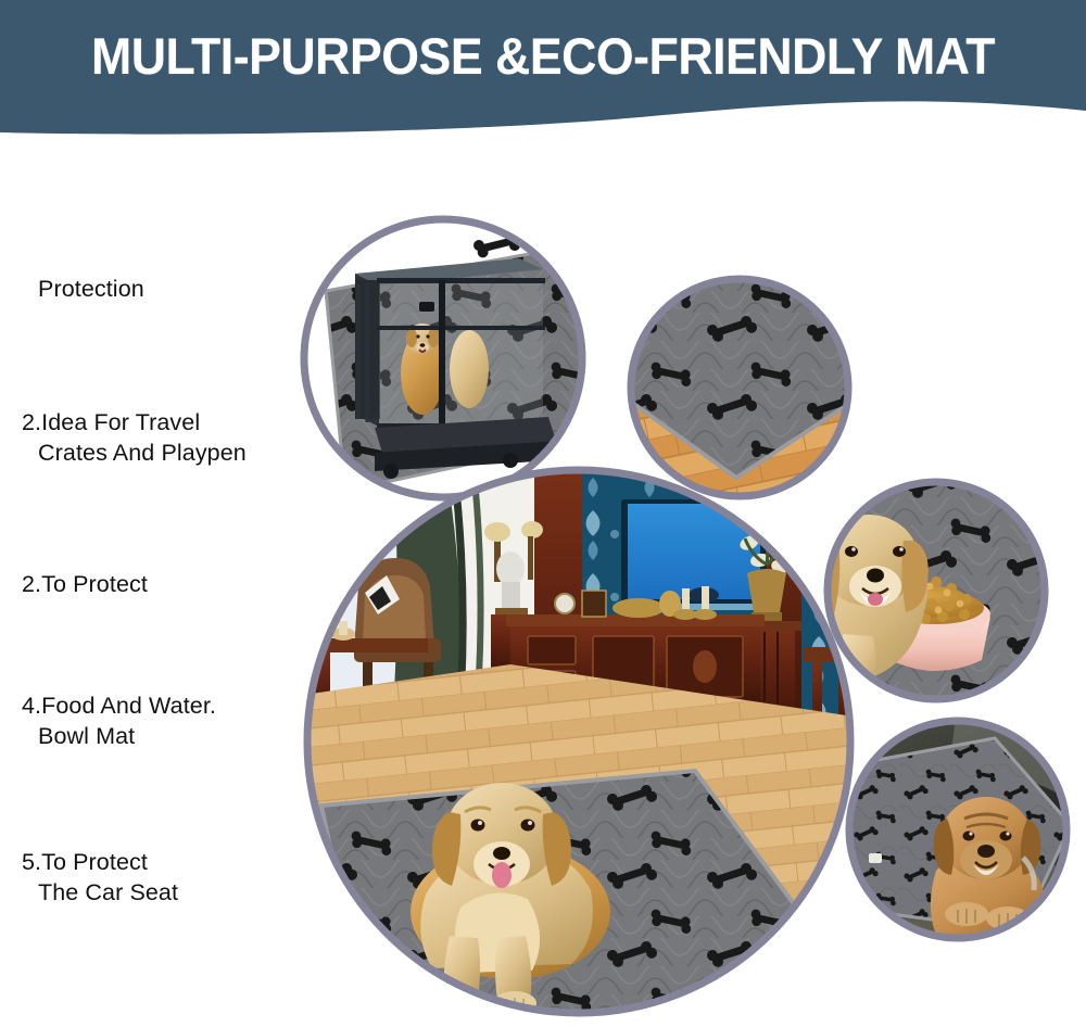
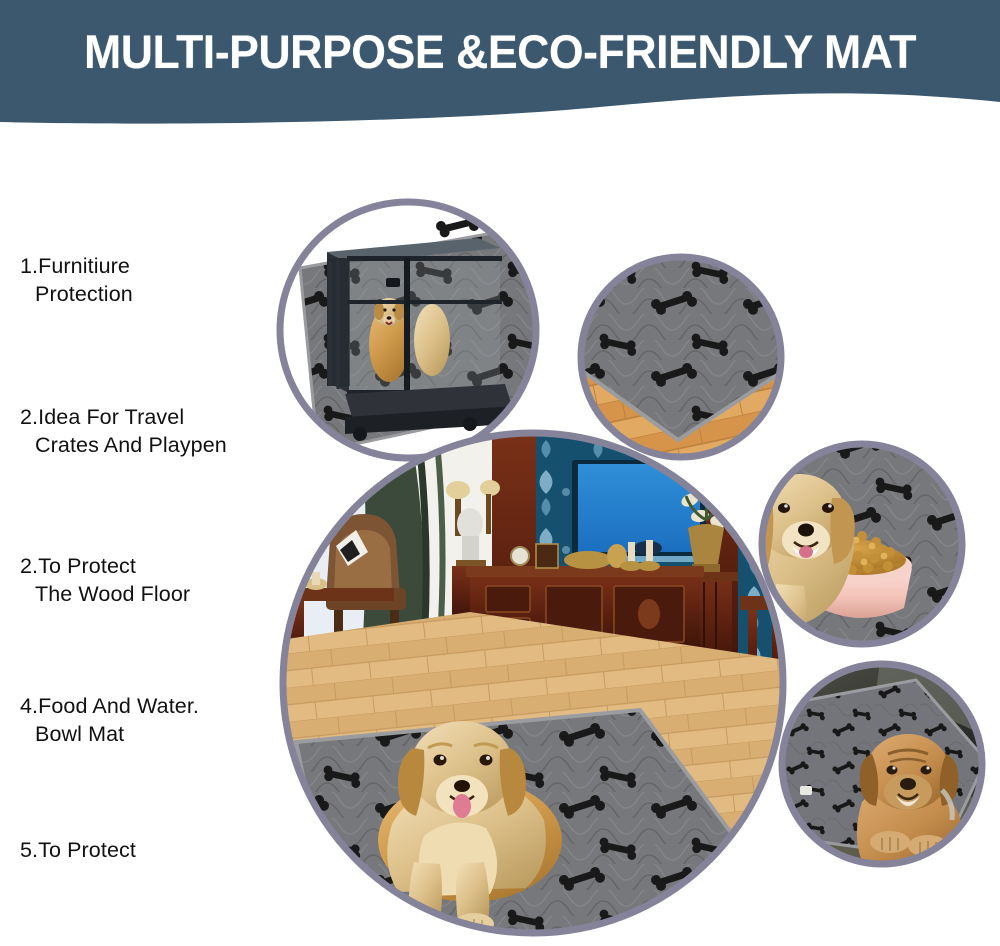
  MULTI-PURPOSE &ECO-FRIENDLY MAT
+ 1.Furnitiure
  Protection
  2.Idea For Travel
  Crates And Playpen
  2.To Protect
+ The Wood Floor
  4.Food And Water.
  Bowl Mat
  5.To Protect
- The Car Seat
